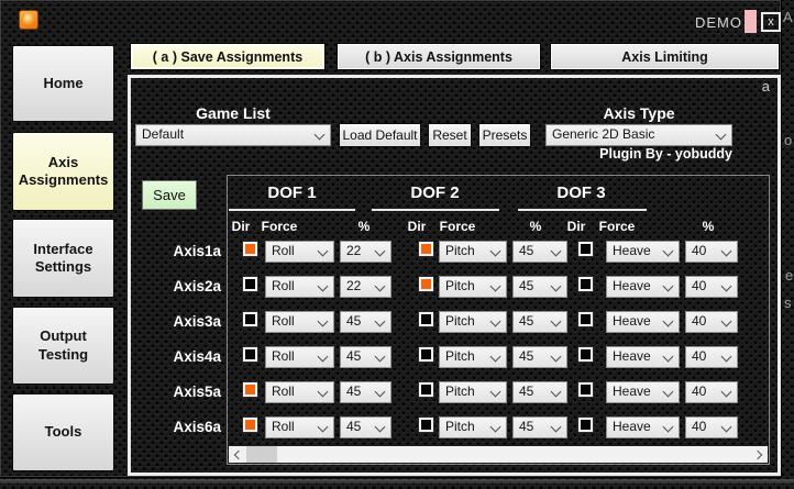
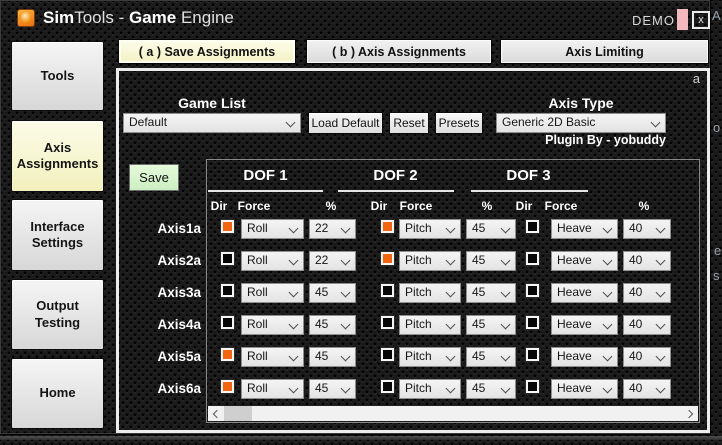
  A
  o
  e
  s
+ SimTools - Game Engine
  DEMO
  x
- Home
+ Tools
  Axis Assignments
  Interface Settings
  Output Testing
- Tools
+ Home
  ( a ) Save Assignments
  ( b ) Axis Assignments
  Axis Limiting
  a
  Game List
  Default
  Load Default
  Reset
  Presets
  Axis Type
  Generic 2D Basic
  Plugin By - yobuddy
  Save
  Axis1a
  Axis2a
  Axis3a
  Axis4a
  Axis5a
  Axis6a
  DOF 1
  DOF 2
  DOF 3
  Dir
  Force
  %
  Dir
  Force
  %
  Dir
  Force
  %
  Roll
  22
  Pitch
  45
  Heave
  40
  Roll
  22
  Pitch
  45
  Heave
  40
  Roll
  45
  Pitch
  45
  Heave
  40
  Roll
  45
  Pitch
  45
  Heave
  40
  Roll
  45
  Pitch
  45
  Heave
  40
  Roll
  45
  Pitch
  45
  Heave
  40
